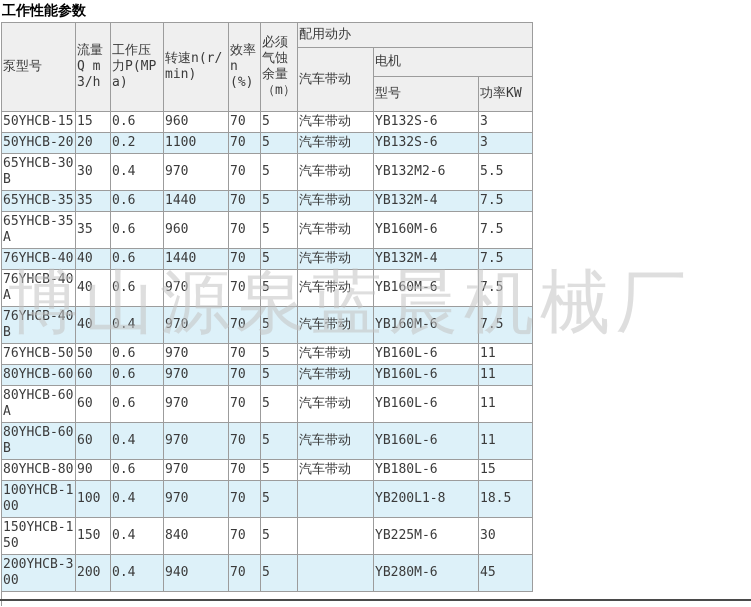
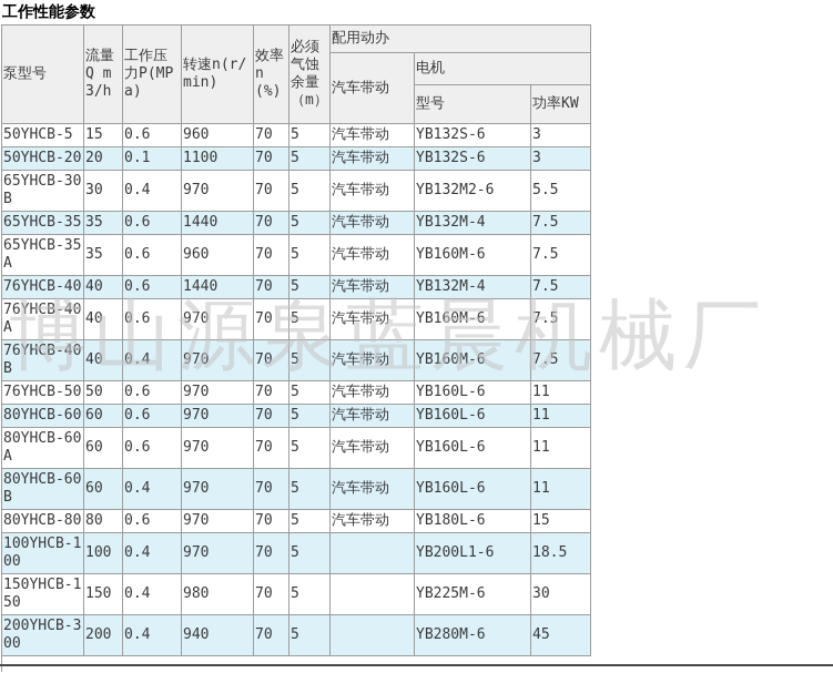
  工作性能参数
  泵型号	流量Q m3/h	工作压力P(MPa)	转速n(r/min)	效率n(%)	必须气蚀余量（m）	配用动办
  汽车带动	电机
  型号	功率KW
- 50YHCB-15	15	0.6	960	70	5	汽车带动	YB132S-6	3
+ 50YHCB-5	15	0.6	960	70	5	汽车带动	YB132S-6	3
- 50YHCB-20	20	0.2	1100	70	5	汽车带动	YB132S-6	3
+ 50YHCB-20	20	0.1	1100	70	5	汽车带动	YB132S-6	3
  65YHCB-30B	30	0.4	970	70	5	汽车带动	YB132M2-6	5.5
  65YHCB-35	35	0.6	1440	70	5	汽车带动	YB132M-4	7.5
  65YHCB-35A	35	0.6	960	70	5	汽车带动	YB160M-6	7.5
  76YHCB-40	40	0.6	1440	70	5	汽车带动	YB132M-4	7.5
  76YHCB-40A	40	0.6	970	70	5	汽车带动	YB160M-6	7.5
  76YHCB-40B	40	0.4	970	70	5	汽车带动	YB160M-6	7.5
  76YHCB-50	50	0.6	970	70	5	汽车带动	YB160L-6	11
  80YHCB-60	60	0.6	970	70	5	汽车带动	YB160L-6	11
  80YHCB-60A	60	0.6	970	70	5	汽车带动	YB160L-6	11
  80YHCB-60B	60	0.4	970	70	5	汽车带动	YB160L-6	11
- 80YHCB-80	90	0.6	970	70	5	汽车带动	YB180L-6	15
+ 80YHCB-80	80	0.6	970	70	5	汽车带动	YB180L-6	15
- 100YHCB-100	100	0.4	970	70	5		YB200L1-8	18.5
+ 100YHCB-100	100	0.4	970	70	5		YB200L1-6	18.5
- 150YHCB-150	150	0.4	840	70	5		YB225M-6	30
+ 150YHCB-150	150	0.4	980	70	5		YB225M-6	30
  200YHCB-300	200	0.4	940	70	5		YB280M-6	45
  博山源泉蓝晨机械厂
